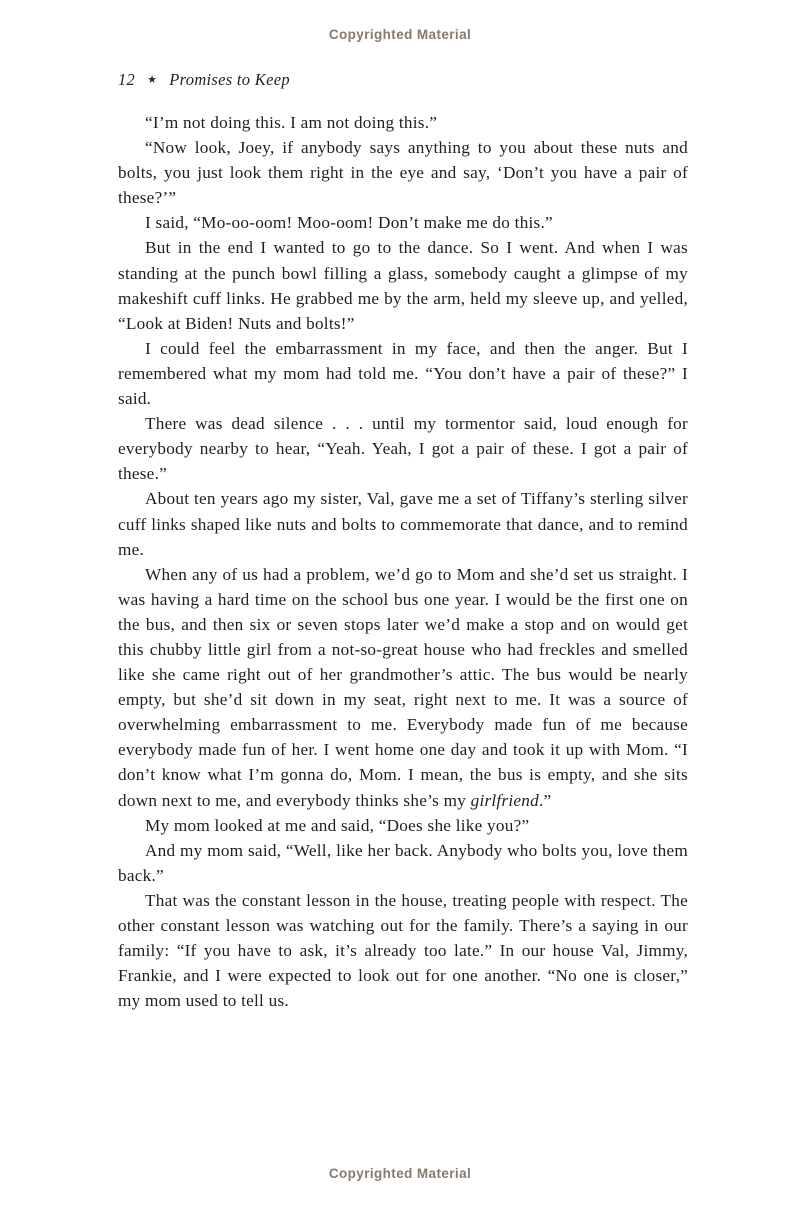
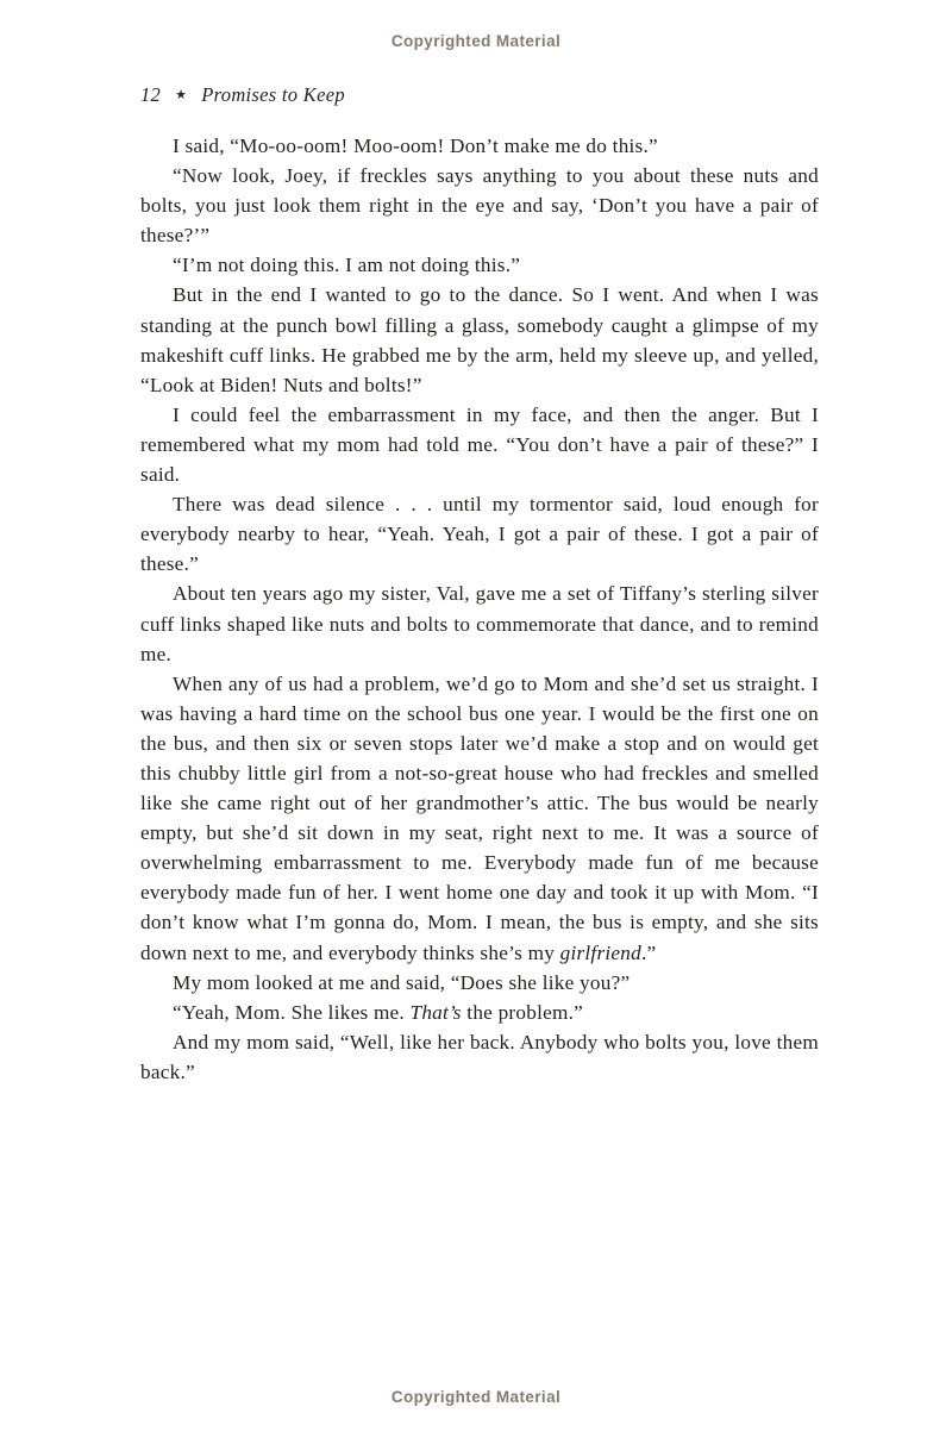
  Copyrighted Material
  12 ★ Promises to Keep
- “I’m not doing this. I am not doing this.”
+ I said, “Mo-oo-oom! Moo-oom! Don’t make me do this.”
- “Now look, Joey, if anybody says anything to you about these nuts and bolts, you just look them right in the eye and say, ‘Don’t you have a pair of these?’”
+ “Now look, Joey, if freckles says anything to you about these nuts and bolts, you just look them right in the eye and say, ‘Don’t you have a pair of these?’”
- I said, “Mo-oo-oom! Moo-oom! Don’t make me do this.”
+ “I’m not doing this. I am not doing this.”
  But in the end I wanted to go to the dance. So I went. And when I was standing at the punch bowl filling a glass, somebody caught a glimpse of my makeshift cuff links. He grabbed me by the arm, held my sleeve up, and yelled, “Look at Biden! Nuts and bolts!”
  I could feel the embarrassment in my face, and then the anger. But I remembered what my mom had told me. “You don’t have a pair of these?” I said.
  There was dead silence . . . until my tormentor said, loud enough for everybody nearby to hear, “Yeah. Yeah, I got a pair of these. I got a pair of these.”
  About ten years ago my sister, Val, gave me a set of Tiffany’s sterling silver cuff links shaped like nuts and bolts to commemorate that dance, and to remind me.
  When any of us had a problem, we’d go to Mom and she’d set us straight. I was having a hard time on the school bus one year. I would be the first one on the bus, and then six or seven stops later we’d make a stop and on would get this chubby little girl from a not-so-great house who had freckles and smelled like she came right out of her grandmother’s attic. The bus would be nearly empty, but she’d sit down in my seat, right next to me. It was a source of overwhelming embarrassment to me. Everybody made fun of me because everybody made fun of her. I went home one day and took it up with Mom. “I don’t know what I’m gonna do, Mom. I mean, the bus is empty, and she sits down next to me, and everybody thinks she’s my girlfriend.”
  My mom looked at me and said, “Does she like you?”
+ “Yeah, Mom. She likes me. That’s the problem.”
  And my mom said, “Well, like her back. Anybody who bolts you, love them back.”
- That was the constant lesson in the house, treating people with respect. The other constant lesson was watching out for the family. There’s a saying in our family: “If you have to ask, it’s already too late.” In our house Val, Jimmy, Frankie, and I were expected to look out for one another. “No one is closer,” my mom used to tell us.
  Copyrighted Material
